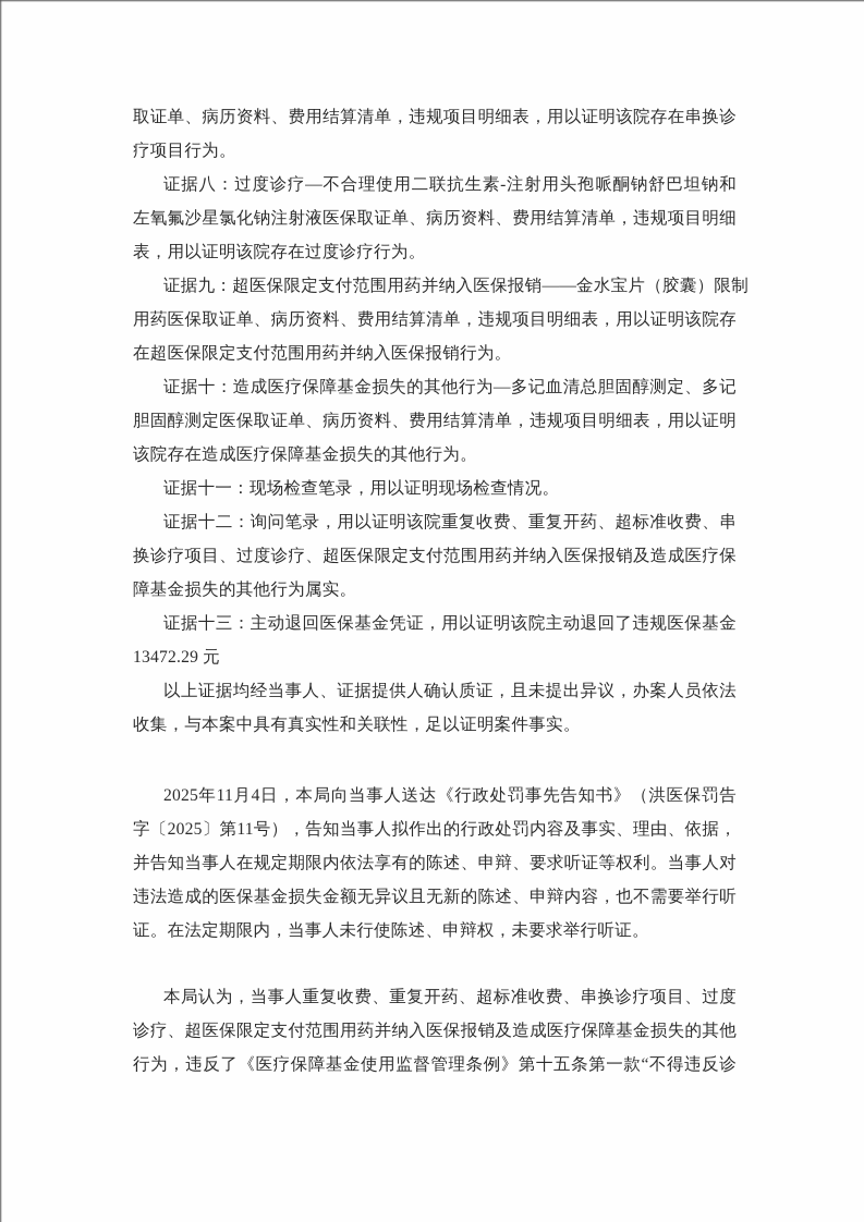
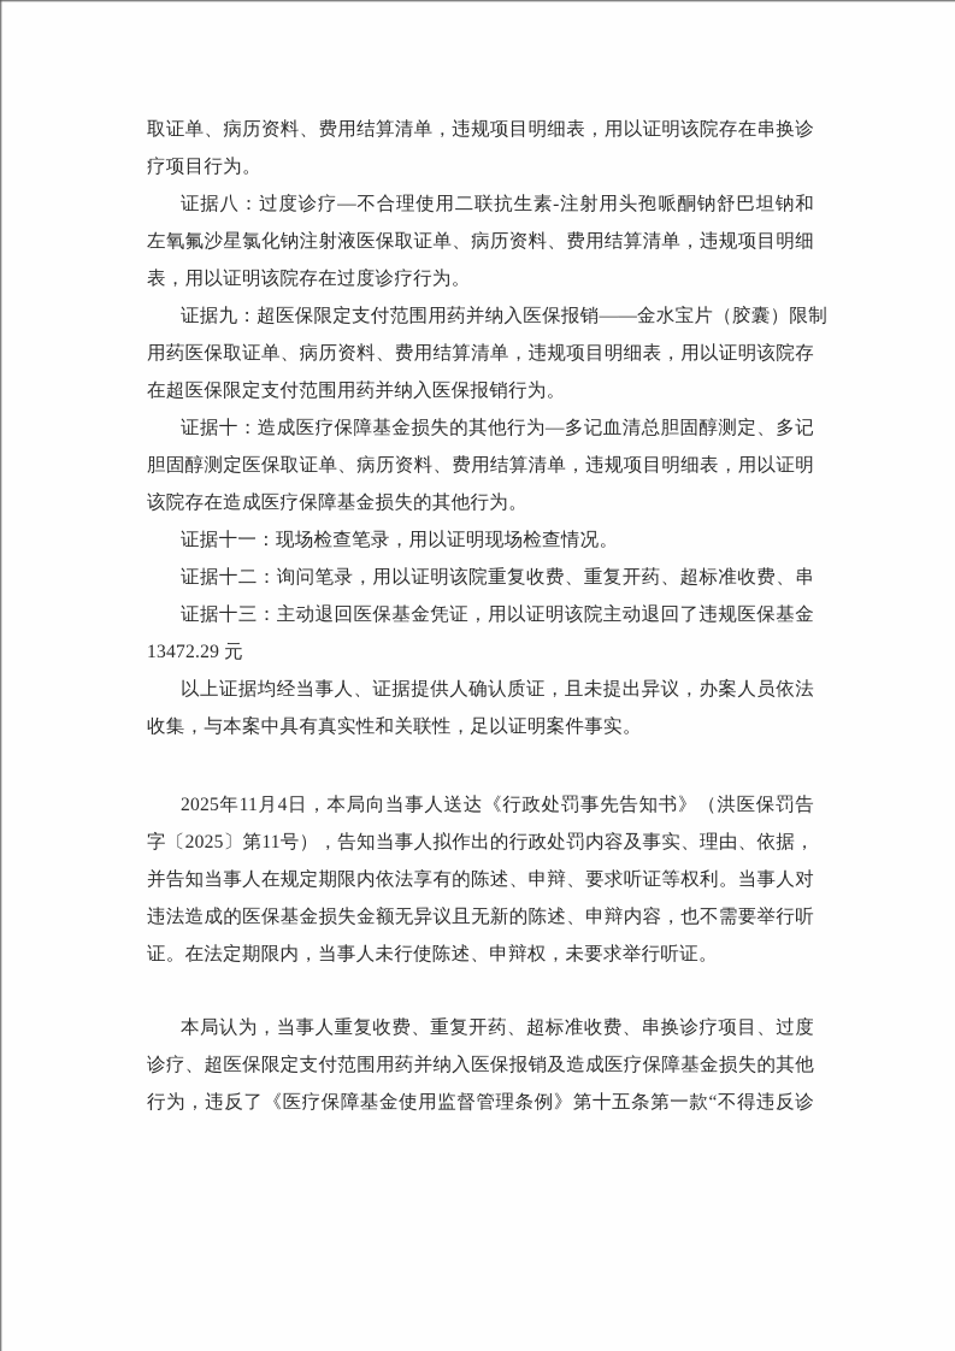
  取证单、病历资料、费用结算清单，违规项目明细表，用以证明该院存在串换诊
  疗项目行为。
  证据八：过度诊疗—不合理使用二联抗生素-注射用头孢哌酮钠舒巴坦钠和
  左氧氟沙星氯化钠注射液医保取证单、病历资料、费用结算清单，违规项目明细
  表，用以证明该院存在过度诊疗行为。
  证据九：超医保限定支付范围用药并纳入医保报销——金水宝片（胶囊）限制
  用药医保取证单、病历资料、费用结算清单，违规项目明细表，用以证明该院存
  在超医保限定支付范围用药并纳入医保报销行为。
  证据十：造成医疗保障基金损失的其他行为—多记血清总胆固醇测定、多记
  胆固醇测定医保取证单、病历资料、费用结算清单，违规项目明细表，用以证明
  该院存在造成医疗保障基金损失的其他行为。
  证据十一：现场检查笔录，用以证明现场检查情况。
  证据十二：询问笔录，用以证明该院重复收费、重复开药、超标准收费、串
- 换诊疗项目、过度诊疗、超医保限定支付范围用药并纳入医保报销及造成医疗保
- 障基金损失的其他行为属实。
  证据十三：主动退回医保基金凭证，用以证明该院主动退回了违规医保基金
  13472.29 元
  以上证据均经当事人、证据提供人确认质证，且未提出异议，办案人员依法
  收集，与本案中具有真实性和关联性，足以证明案件事实。
  2025年11月4日，本局向当事人送达《行政处罚事先告知书》（洪医保罚告
  字〔2025〕第11号），告知当事人拟作出的行政处罚内容及事实、理由、依据，
  并告知当事人在规定期限内依法享有的陈述、申辩、要求听证等权利。当事人对
  违法造成的医保基金损失金额无异议且无新的陈述、申辩内容，也不需要举行听
  证。在法定期限内，当事人未行使陈述、申辩权，未要求举行听证。
  本局认为，当事人重复收费、重复开药、超标准收费、串换诊疗项目、过度
  诊疗、超医保限定支付范围用药并纳入医保报销及造成医疗保障基金损失的其他
  行为，违反了《医疗保障基金使用监督管理条例》第十五条第一款“不得违反诊
